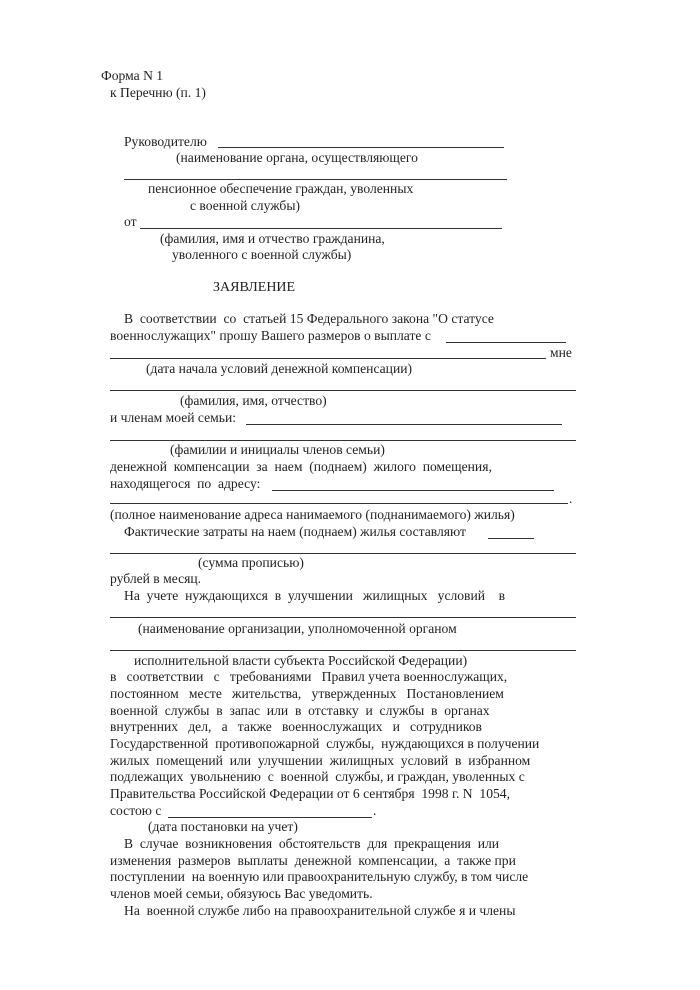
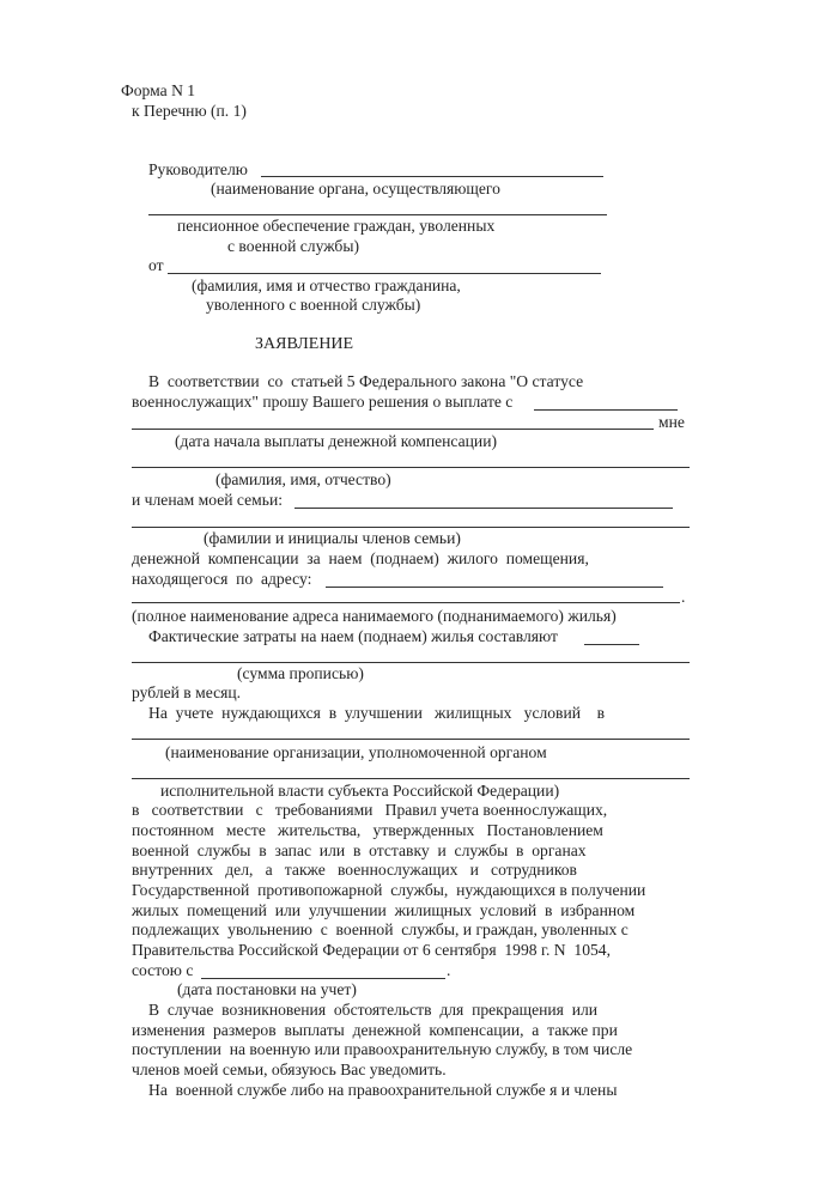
  Форма N 1
  к Перечню (п. 1)
  Руководителю
  (наименование органа, осуществляющего
  пенсионное обеспечение граждан, уволенных
  с военной службы)
  от
  (фамилия, имя и отчество гражданина,
  уволенного с военной службы)
  ЗАЯВЛЕНИЕ
- В соответствии со статьей 15 Федерального закона "О статусе
+ В соответствии со статьей 5 Федерального закона "О статусе
- военнослужащих" прошу Вашего размеров о выплате с
+ военнослужащих" прошу Вашего решения о выплате с
  мне
- (дата начала условий денежной компенсации)
+ (дата начала выплаты денежной компенсации)
  (фамилия, имя, отчество)
  и членам моей семьи:
  (фамилии и инициалы членов семьи)
  денежной компенсации за наем (поднаем) жилого помещения,
  находящегося по адресу:
  .
  (полное наименование адреса нанимаемого (поднанимаемого) жилья)
  Фактические затраты на наем (поднаем) жилья составляют
  (сумма прописью)
  рублей в месяц.
  На учете нуждающихся в улучшении жилищных условий в
  (наименование организации, уполномоченной органом
  исполнительной власти субъекта Российской Федерации)
  в соответствии с требованиями Правил учета военнослужащих,
  постоянном месте жительства, утвержденных Постановлением
  военной службы в запас или в отставку и службы в органах
  внутренних дел, а также военнослужащих и сотрудников
  Государственной противопожарной службы, нуждающихся в получении
  жилых помещений или улучшении жилищных условий в избранном
  подлежащих увольнению с военной службы, и граждан, уволенных с
  Правительства Российской Федерации от 6 сентября 1998 г. N 1054,
  состою с
  .
  (дата постановки на учет)
  В случае возникновения обстоятельств для прекращения или
  изменения размеров выплаты денежной компенсации, а также при
  поступлении на военную или правоохранительную службу, в том числе
  членов моей семьи, обязуюсь Вас уведомить.
  На военной службе либо на правоохранительной службе я и члены
